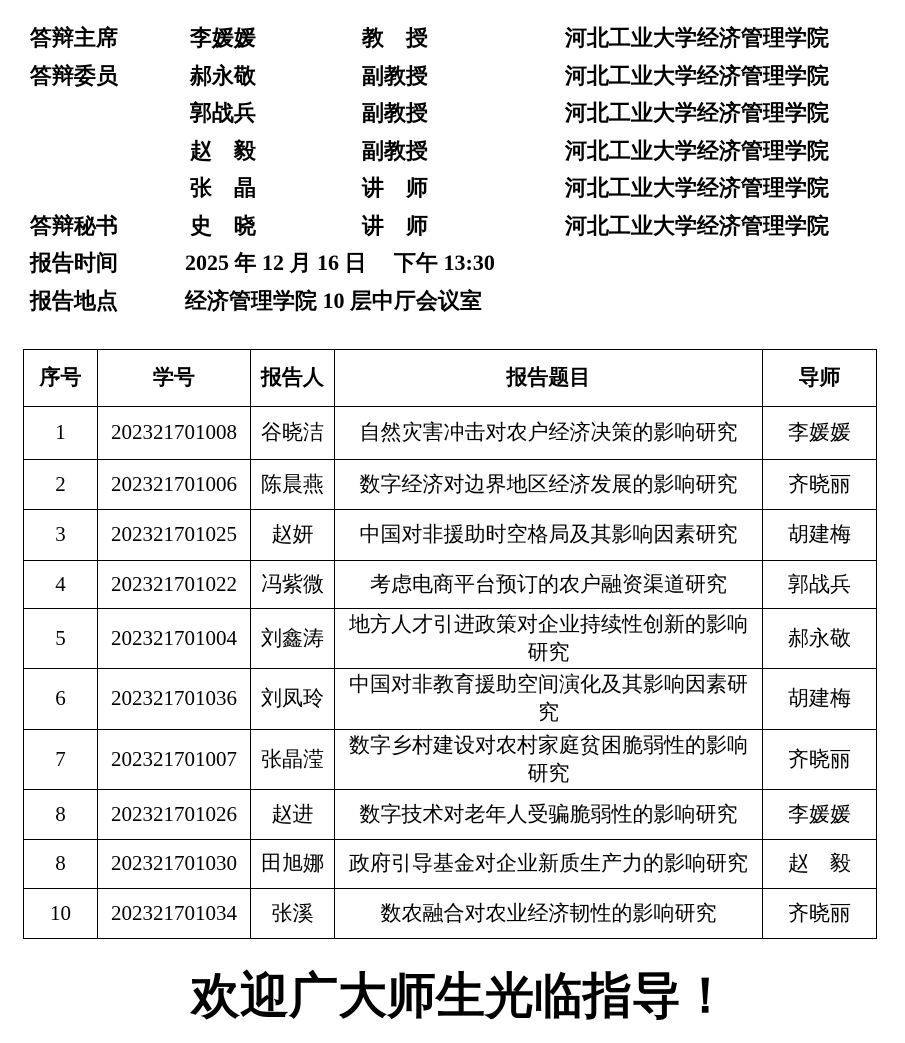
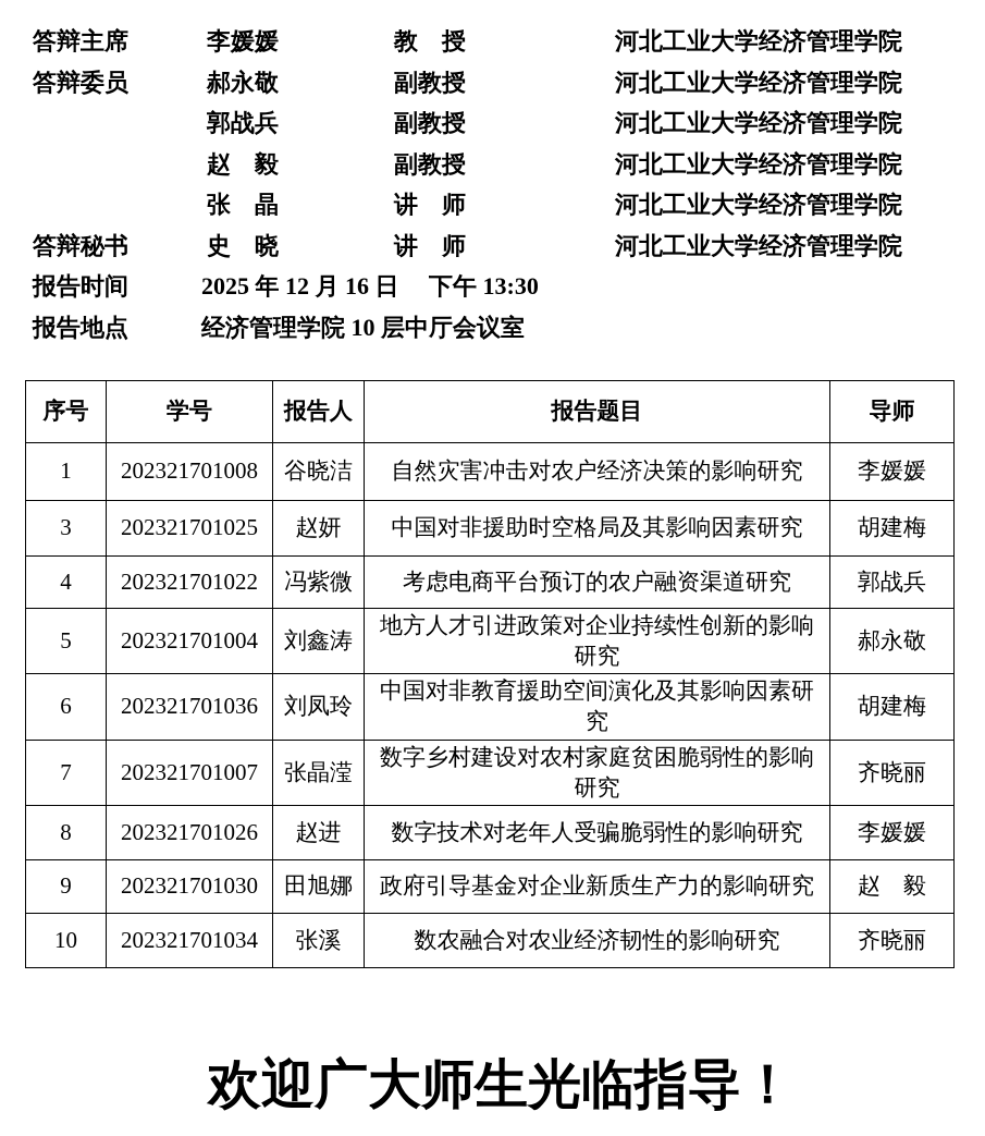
  答辩主席
  李媛媛
  教 授
  河北工业大学经济管理学院
  答辩委员
  郝永敬
  副教授
  河北工业大学经济管理学院
  郭战兵
  副教授
  河北工业大学经济管理学院
  赵 毅
  副教授
  河北工业大学经济管理学院
  张 晶
  讲 师
  河北工业大学经济管理学院
  答辩秘书
  史 晓
  讲 师
  河北工业大学经济管理学院
  报告时间
  2025 年 12 月 16 日 下午 13:30
  报告地点
  经济管理学院 10 层中厅会议室
  序号	学号	报告人	报告题目	导师
  1	202321701008	谷晓洁	自然灾害冲击对农户经济决策的影响研究	李媛媛
- 2	202321701006	陈晨燕	数字经济对边界地区经济发展的影响研究	齐晓丽
  3	202321701025	赵妍	中国对非援助时空格局及其影响因素研究	胡建梅
  4	202321701022	冯紫微	考虑电商平台预订的农户融资渠道研究	郭战兵
  5	202321701004	刘鑫涛	地方人才引进政策对企业持续性创新的影响研究	郝永敬
  6	202321701036	刘凤玲	中国对非教育援助空间演化及其影响因素研究	胡建梅
  7	202321701007	张晶滢	数字乡村建设对农村家庭贫困脆弱性的影响研究	齐晓丽
  8	202321701026	赵进	数字技术对老年人受骗脆弱性的影响研究	李媛媛
- 8	202321701030	田旭娜	政府引导基金对企业新质生产力的影响研究	赵 毅
+ 9	202321701030	田旭娜	政府引导基金对企业新质生产力的影响研究	赵 毅
  10	202321701034	张溪	数农融合对农业经济韧性的影响研究	齐晓丽
  欢迎广大师生光临指导！
